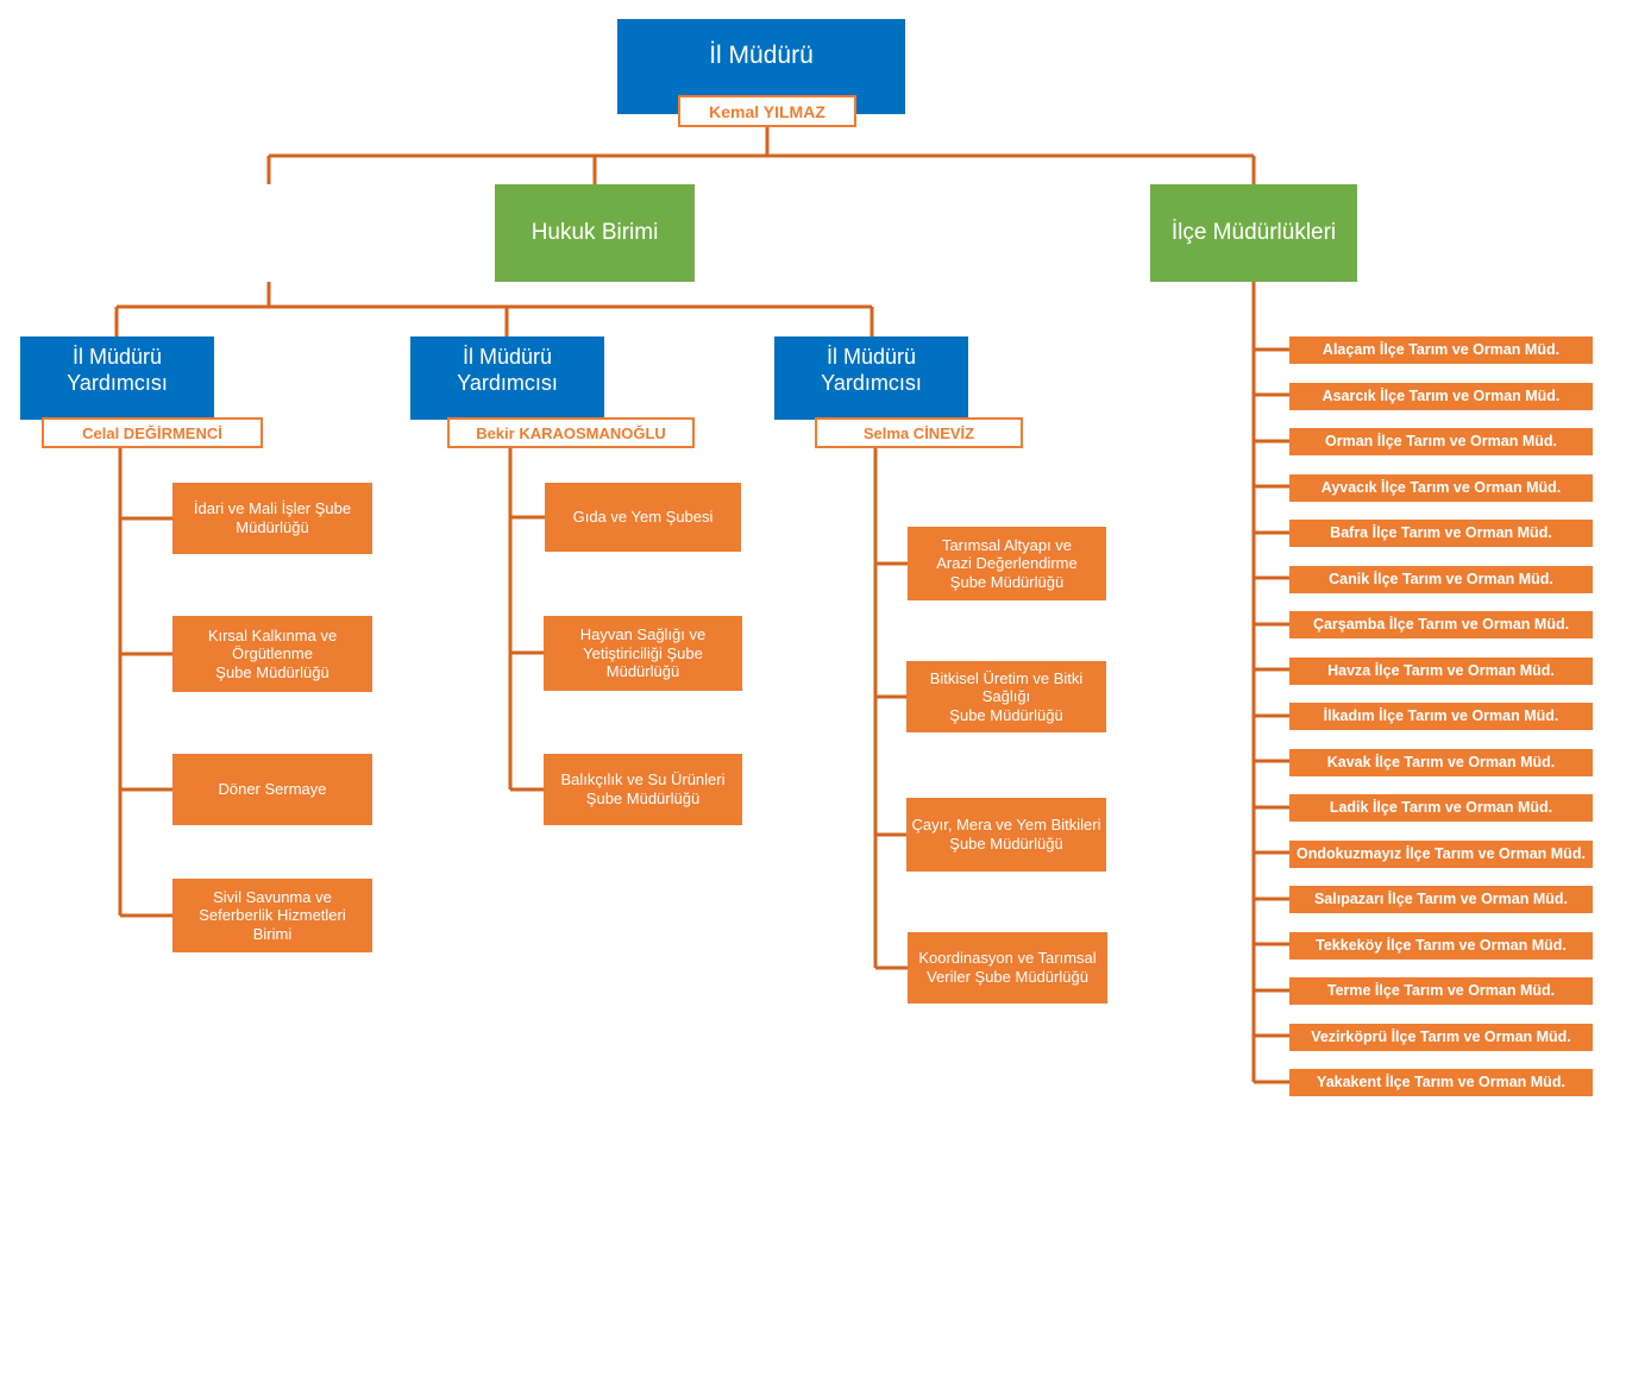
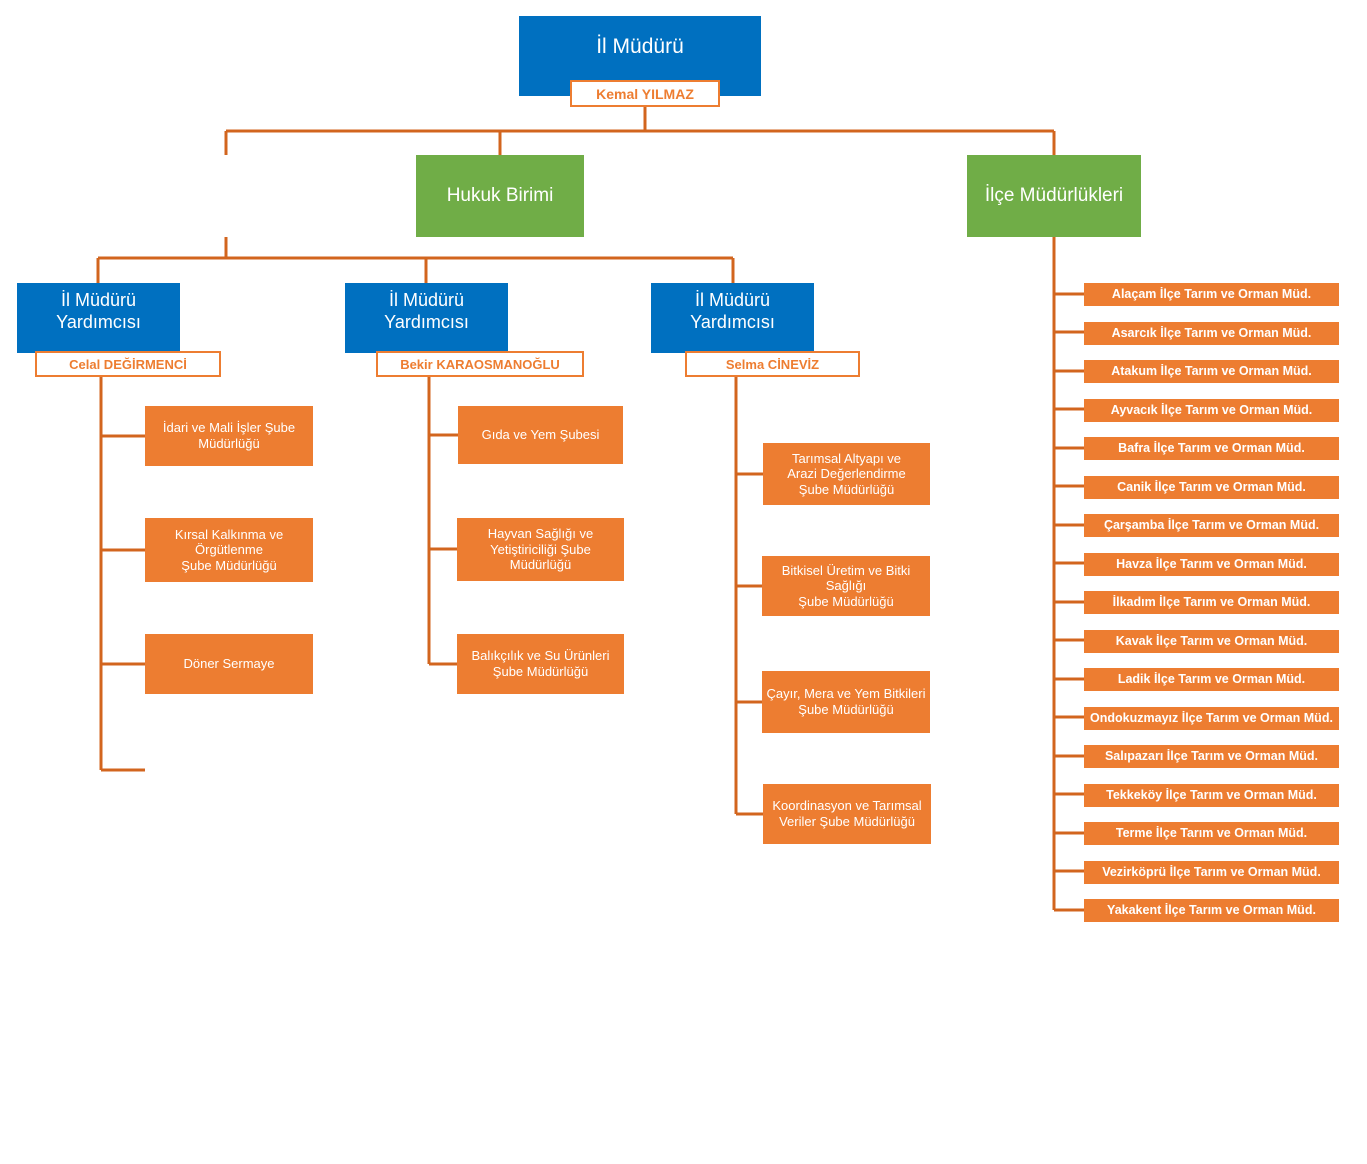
  İl Müdürü
  Kemal YILMAZ
  Hukuk Birimi
  İlçe Müdürlükleri
  İl Müdürü
  Yardımcısı
  Celal DEĞİRMENCİ
  İl Müdürü
  Yardımcısı
  Bekir KARAOSMANOĞLU
  İl Müdürü
  Yardımcısı
  Selma CİNEVİZ
  İdari ve Mali İşler Şube
  Müdürlüğü
  Kırsal Kalkınma ve
  Örgütlenme
  Şube Müdürlüğü
  Döner Sermaye
- Sivil Savunma ve
- Seferberlik Hizmetleri
- Birimi
  Gıda ve Yem Şubesi
  Hayvan Sağlığı ve
  Yetiştiriciliği Şube
  Müdürlüğü
  Balıkçılık ve Su Ürünleri
  Şube Müdürlüğü
  Tarımsal Altyapı ve
  Arazi Değerlendirme
  Şube Müdürlüğü
  Bitkisel Üretim ve Bitki Sağlığı
  Şube Müdürlüğü
  Çayır, Mera ve Yem Bitkileri
  Şube Müdürlüğü
  Koordinasyon ve Tarımsal
  Veriler Şube Müdürlüğü
  Alaçam İlçe Tarım ve Orman Müd.
  Asarcık İlçe Tarım ve Orman Müd.
- Orman İlçe Tarım ve Orman Müd.
+ Atakum İlçe Tarım ve Orman Müd.
  Ayvacık İlçe Tarım ve Orman Müd.
  Bafra İlçe Tarım ve Orman Müd.
  Canik İlçe Tarım ve Orman Müd.
  Çarşamba İlçe Tarım ve Orman Müd.
  Havza İlçe Tarım ve Orman Müd.
  İlkadım İlçe Tarım ve Orman Müd.
  Kavak İlçe Tarım ve Orman Müd.
  Ladik İlçe Tarım ve Orman Müd.
  Ondokuzmayız İlçe Tarım ve Orman Müd.
  Salıpazarı İlçe Tarım ve Orman Müd.
  Tekkeköy İlçe Tarım ve Orman Müd.
  Terme İlçe Tarım ve Orman Müd.
  Vezirköprü İlçe Tarım ve Orman Müd.
  Yakakent İlçe Tarım ve Orman Müd.
